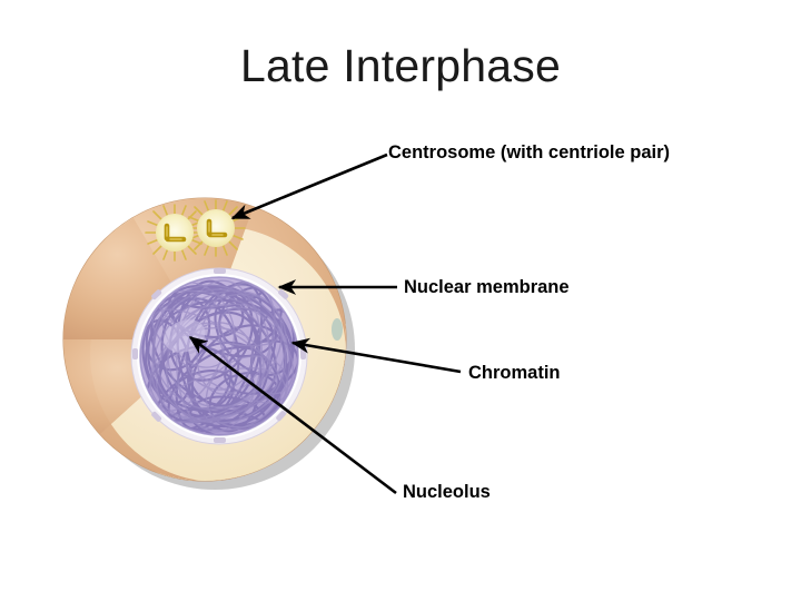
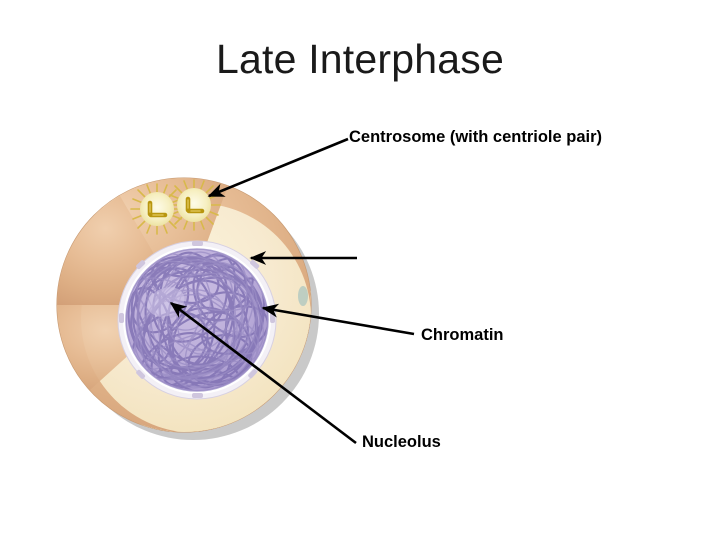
  Late Interphase
  Centrosome (with centriole pair)
- Nuclear membrane
  Chromatin
  Nucleolus
